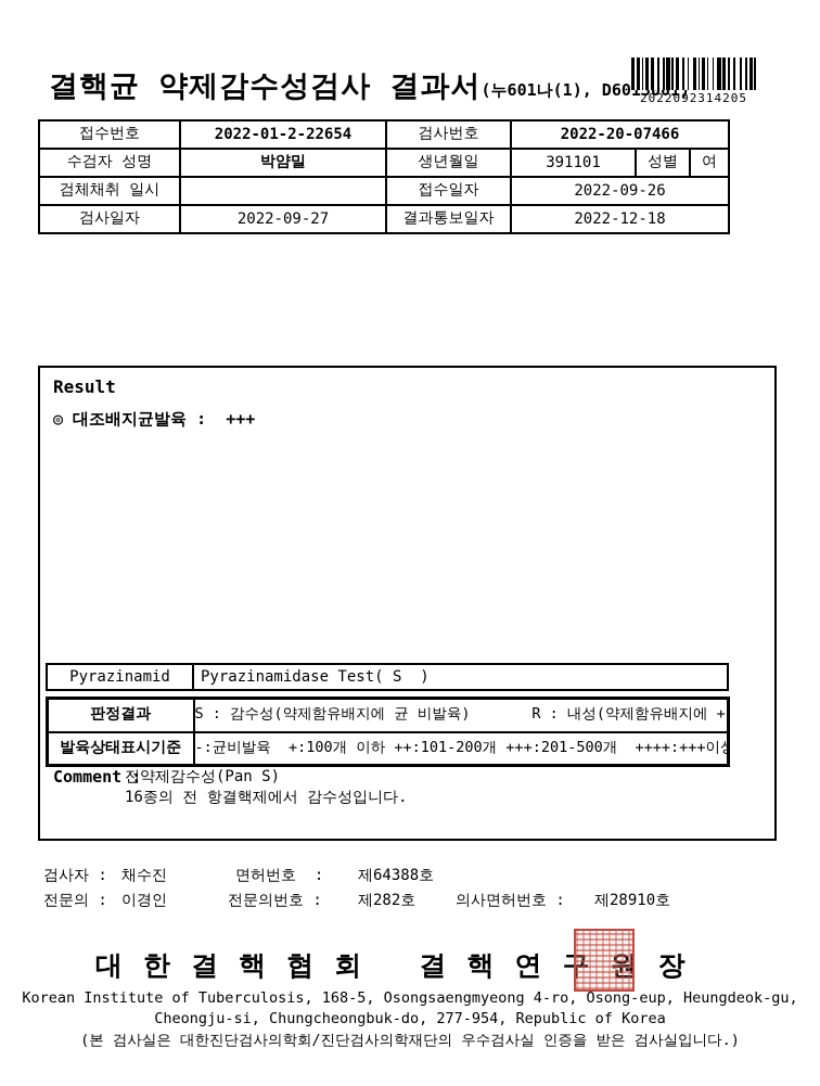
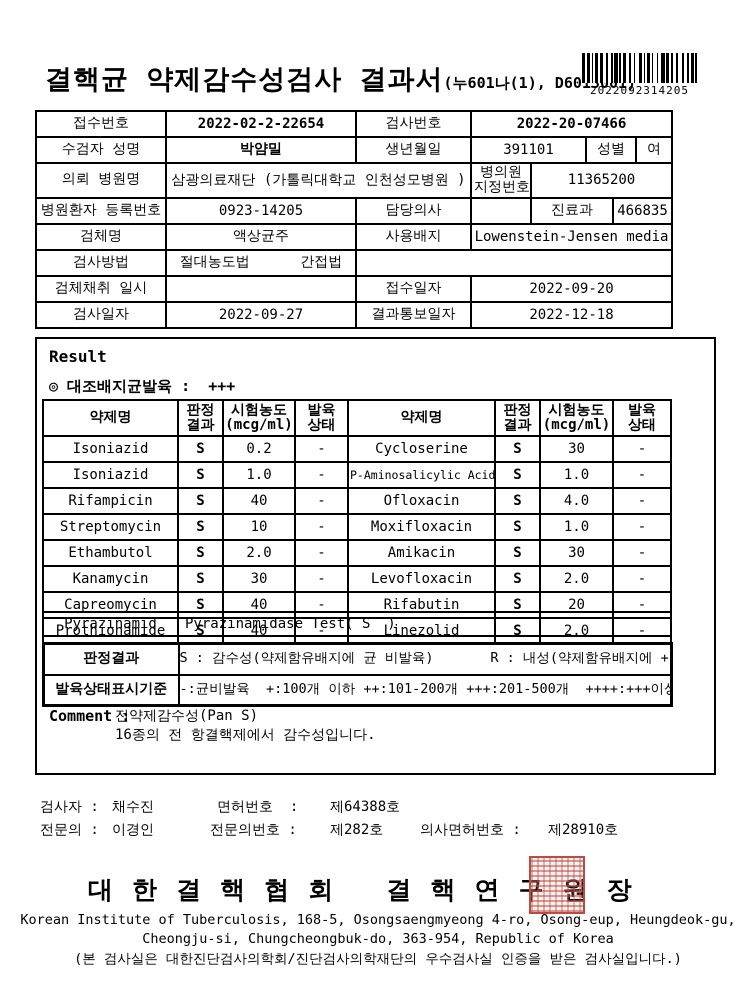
  결핵균 약제감수성검사 결과서(누601나(1), D6013001)
  2022092314205
- 접수번호	2022-01-2-22654	검사번호	2022-20-07466
+ 접수번호	2022-02-2-22654	검사번호	2022-20-07466
  수검자 성명	박얌밀	생년월일	391101	성별	여
+ 의뢰 병원명	삼광의료재단 (가톨릭대학교 인천성모병원 )	병의원지정번호	11365200
+ 병원환자 등록번호	0923-14205	담당의사		진료과	466835
+ 검체명	액상균주	사용배지	Lowenstein-Jensen media
+ 검사방법	절대농도법 간접법
- 검체채취 일시		접수일자	2022-09-26
+ 검체채취 일시		접수일자	2022-09-20
  검사일자	2022-09-27	결과통보일자	2022-12-18
  Result
  ◎ 대조배지균발육 : +++
+ 약제명	판정결과	시험농도(mcg/ml)	발육상태	약제명	판정결과	시험농도(mcg/ml)	발육상태
+ Isoniazid	S	0.2	-	Cycloserine	S	30	-
+ Isoniazid	S	1.0	-	P-Aminosalicylic Acid	S	1.0	-
+ Rifampicin	S	40	-	Ofloxacin	S	4.0	-
+ Streptomycin	S	10	-	Moxifloxacin	S	1.0	-
+ Ethambutol	S	2.0	-	Amikacin	S	30	-
+ Kanamycin	S	30	-	Levofloxacin	S	2.0	-
+ Capreomycin	S	40	-	Rifabutin	S	20	-
+ Prothionamide	S	40	-	Linezolid	S	2.0	-
  Pyrazinamid	Pyrazinamidase Test( S )
  판정결과	S : 감수성(약제함유배지에 균 비발육) R : 내성(약제함유배지에 +
  발육상태표시기준	-:균비발육 +:100개 이하 ++:101-200개 +++:201-500개 ++++:+++이상
  Comment :
  전약제감수성(Pan S)
  16종의 전 항결핵제에서 감수성입니다.
  검사자 :
  채수진
  면허번호 :
  제64388호
  전문의 :
  이경인
  전문의번호 :
  제282호
  의사면허번호 :
  제28910호
  대 한 결 핵 협 회 결 핵 연 장
  Korean Institute of Tuberculosis, 168-5, Osongsaengmyeong 4-ro, Osong-eup, Heungdeok-gu,
- Cheongju-si, Chungcheongbuk-do, 277-954, Republic of Korea
+ Cheongju-si, Chungcheongbuk-do, 363-954, Republic of Korea
  (본 검사실은 대한진단검사의학회/진단검사의학재단의 우수검사실 인증을 받은 검사실입니다.)
